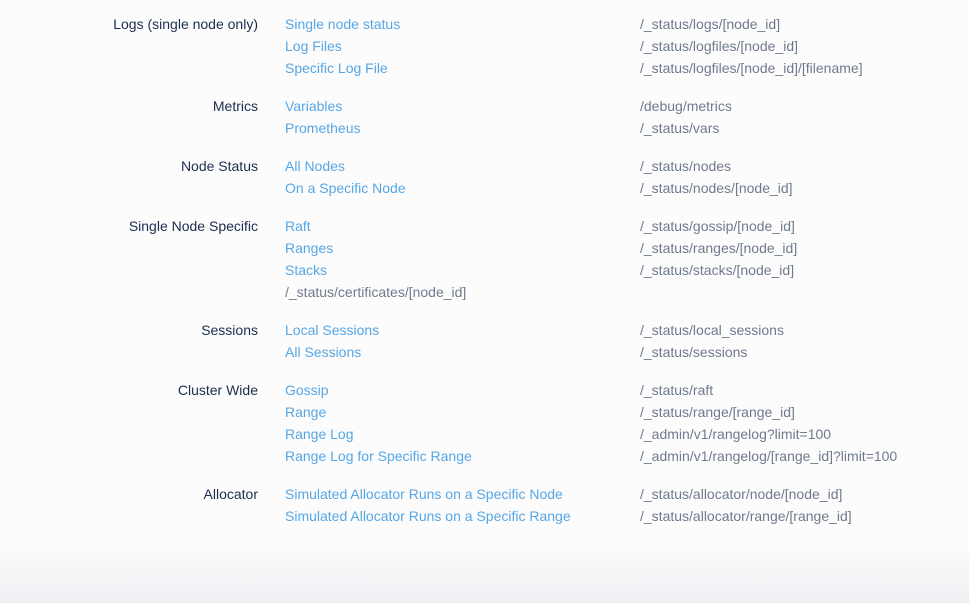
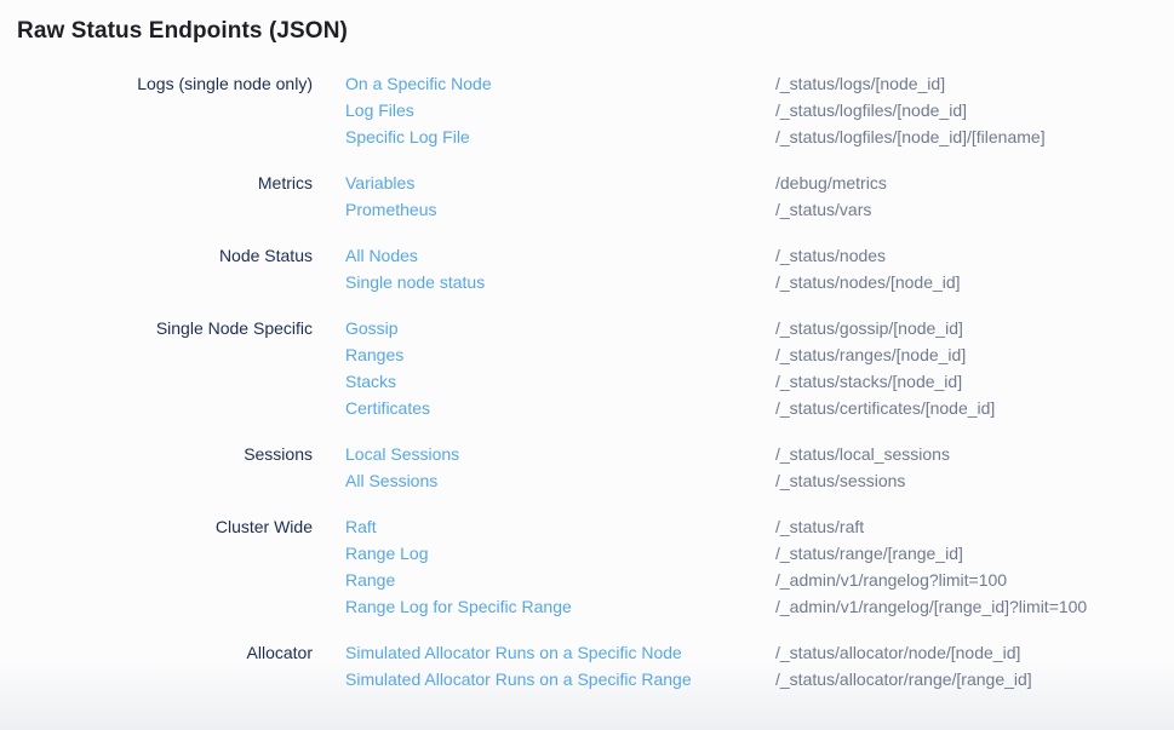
+ Raw Status Endpoints (JSON)
  Logs (single node only)
- Single node status
+ On a Specific Node
  /_status/logs/[node_id]
  Log Files
  /_status/logfiles/[node_id]
  Specific Log File
  /_status/logfiles/[node_id]/[filename]
  Metrics
  Variables
  /debug/metrics
  Prometheus
  /_status/vars
  Node Status
  All Nodes
  /_status/nodes
- On a Specific Node
+ Single node status
  /_status/nodes/[node_id]
  Single Node Specific
- Raft
+ Gossip
  /_status/gossip/[node_id]
  Ranges
  /_status/ranges/[node_id]
  Stacks
  /_status/stacks/[node_id]
+ Certificates
  /_status/certificates/[node_id]
  Sessions
  Local Sessions
  /_status/local_sessions
  All Sessions
  /_status/sessions
  Cluster Wide
- Gossip
+ Raft
  /_status/raft
- Range
+ Range Log
  /_status/range/[range_id]
- Range Log
+ Range
  /_admin/v1/rangelog?limit=100
  Range Log for Specific Range
  /_admin/v1/rangelog/[range_id]?limit=100
  Allocator
  Simulated Allocator Runs on a Specific Node
  /_status/allocator/node/[node_id]
  Simulated Allocator Runs on a Specific Range
  /_status/allocator/range/[range_id]
